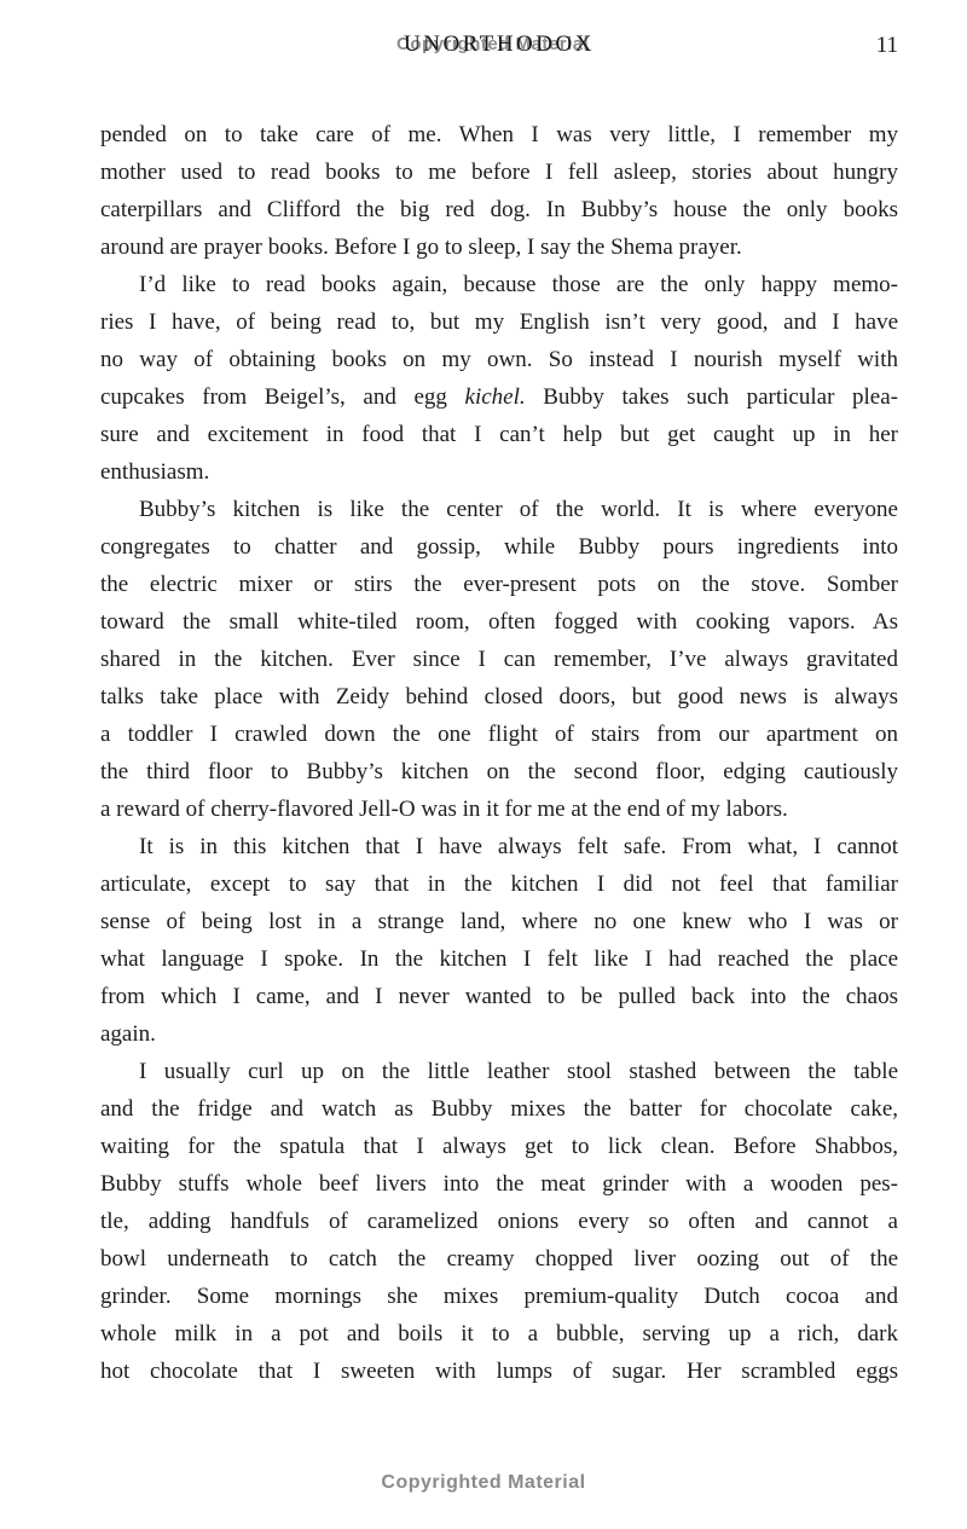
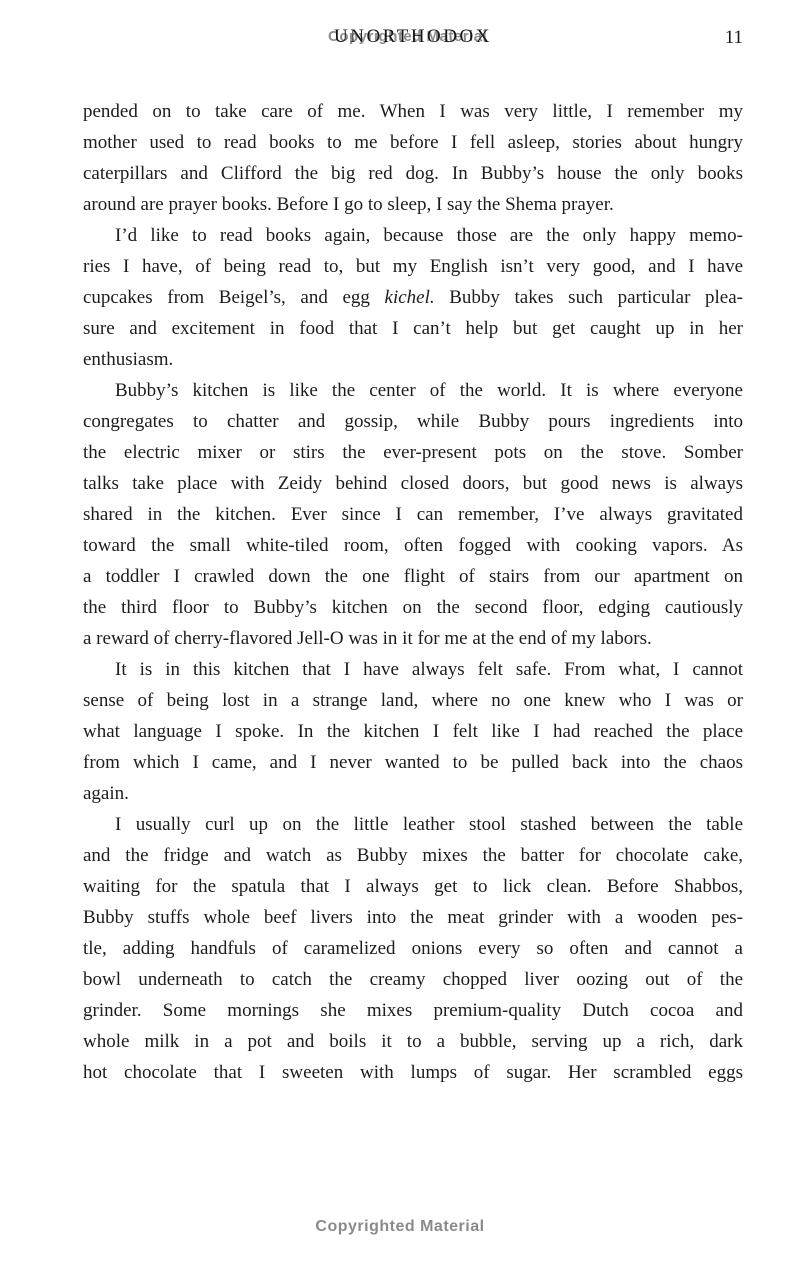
  Copyrighted Material
  UNORTHODOX
  11
  pended on to take care of me. When I was very little, I remember my
  mother used to read books to me before I fell asleep, stories about hungry
  caterpillars and Clifford the big red dog. In Bubby’s house the only books
  around are prayer books. Before I go to sleep, I say the Shema prayer.
  I’d like to read books again, because those are the only happy memo-
  ries I have, of being read to, but my English isn’t very good, and I have
- no way of obtaining books on my own. So instead I nourish myself with
  cupcakes from Beigel’s, and egg kichel. Bubby takes such particular plea-
  sure and excitement in food that I can’t help but get caught up in her
  enthusiasm.
  Bubby’s kitchen is like the center of the world. It is where everyone
  congregates to chatter and gossip, while Bubby pours ingredients into
  the electric mixer or stirs the ever-present pots on the stove. Somber
- toward the small white-tiled room, often fogged with cooking vapors. As
+ talks take place with Zeidy behind closed doors, but good news is always
  shared in the kitchen. Ever since I can remember, I’ve always gravitated
- talks take place with Zeidy behind closed doors, but good news is always
+ toward the small white-tiled room, often fogged with cooking vapors. As
  a toddler I crawled down the one flight of stairs from our apartment on
  the third floor to Bubby’s kitchen on the second floor, edging cautiously
  a reward of cherry-flavored Jell-O was in it for me at the end of my labors.
  It is in this kitchen that I have always felt safe. From what, I cannot
- articulate, except to say that in the kitchen I did not feel that familiar
  sense of being lost in a strange land, where no one knew who I was or
  what language I spoke. In the kitchen I felt like I had reached the place
  from which I came, and I never wanted to be pulled back into the chaos
  again.
  I usually curl up on the little leather stool stashed between the table
  and the fridge and watch as Bubby mixes the batter for chocolate cake,
  waiting for the spatula that I always get to lick clean. Before Shabbos,
  Bubby stuffs whole beef livers into the meat grinder with a wooden pes-
  tle, adding handfuls of caramelized onions every so often and cannot a
  bowl underneath to catch the creamy chopped liver oozing out of the
  grinder. Some mornings she mixes premium-quality Dutch cocoa and
  whole milk in a pot and boils it to a bubble, serving up a rich, dark
  hot chocolate that I sweeten with lumps of sugar. Her scrambled eggs
  Copyrighted Material
